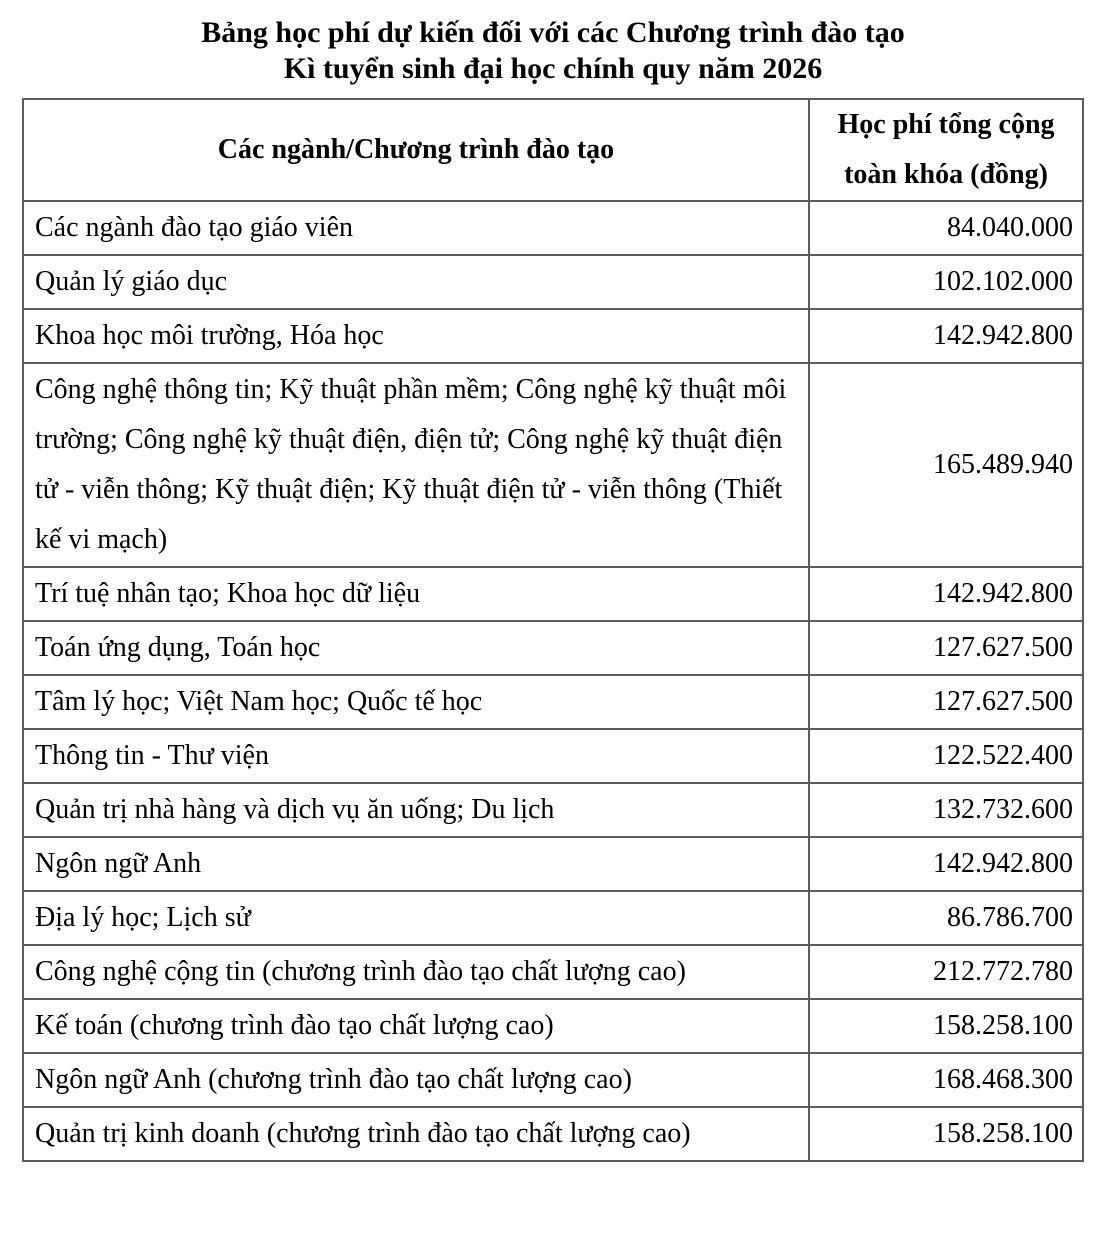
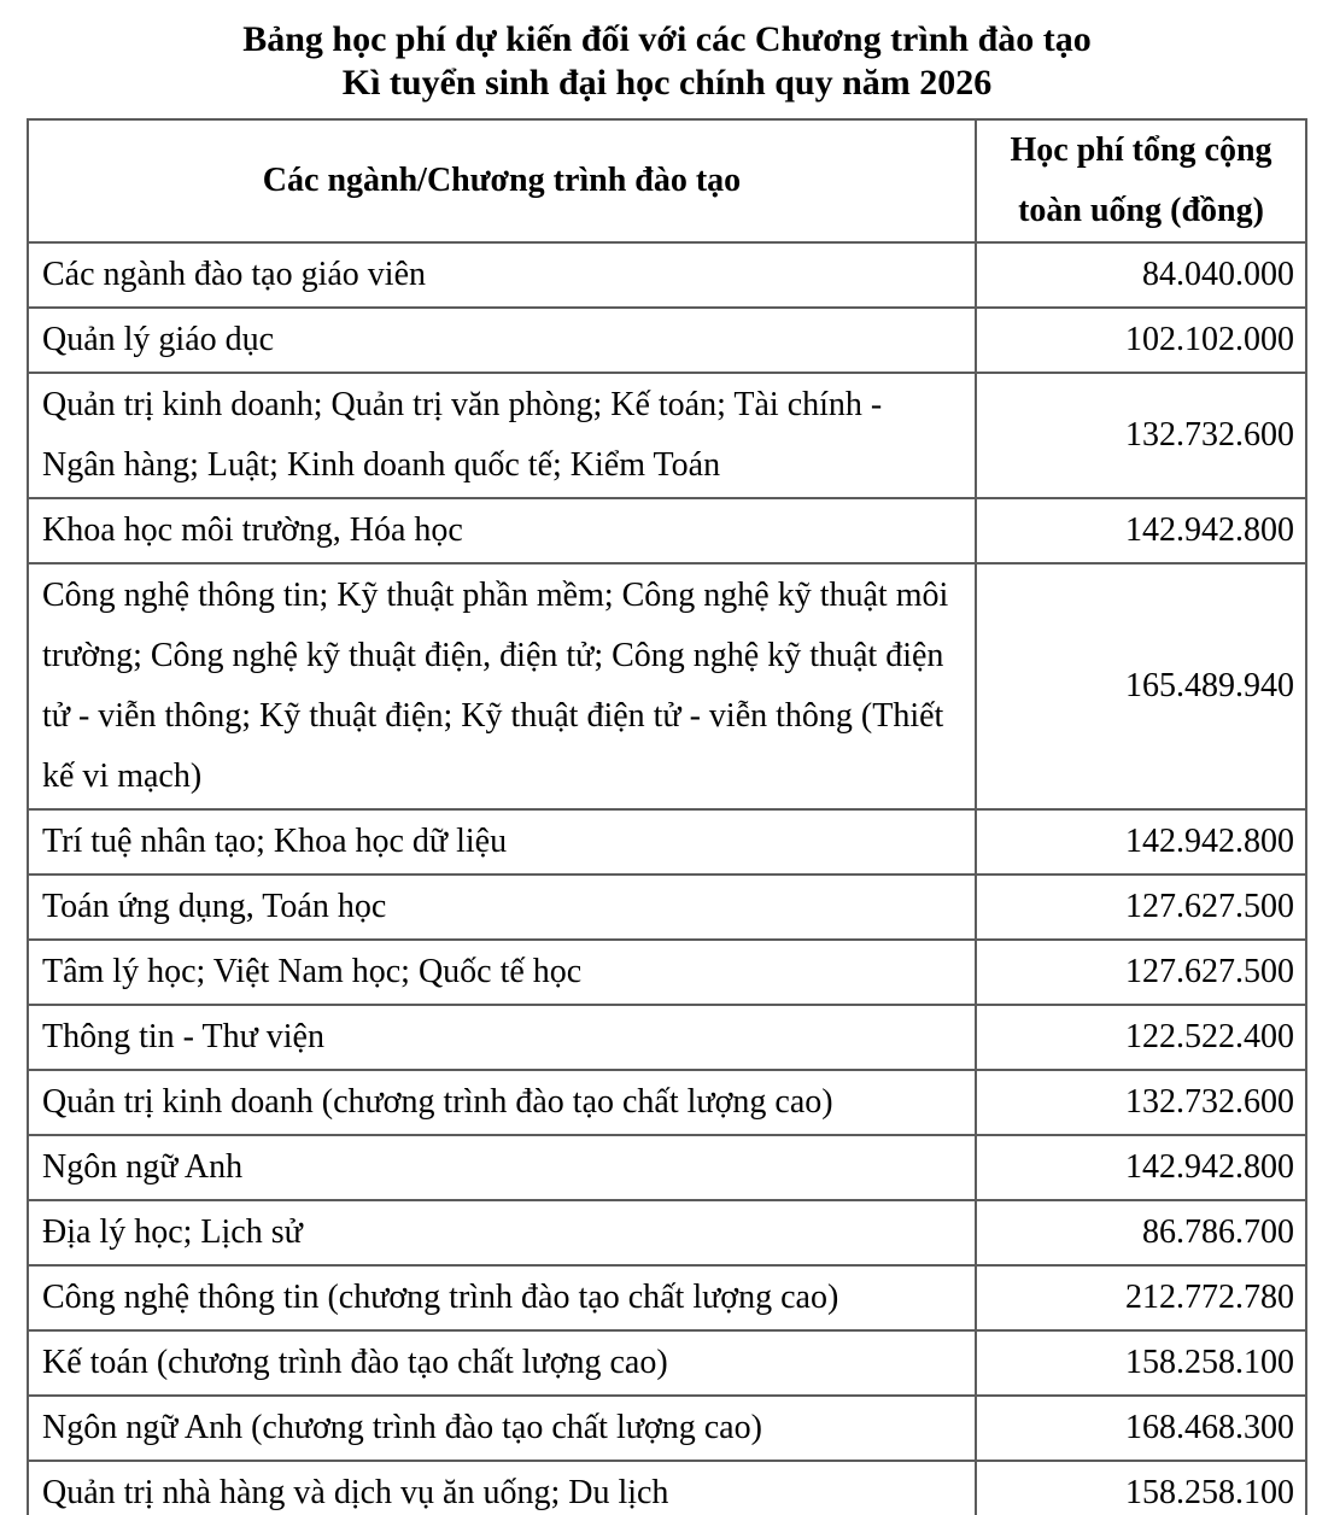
  Bảng học phí dự kiến đối với các Chương trình đào tạo
  Kì tuyển sinh đại học chính quy năm 2026
- Các ngành/Chương trình đào tạo	Học phí tổng cộng toàn khóa (đồng)
+ Các ngành/Chương trình đào tạo	Học phí tổng cộng toàn uống (đồng)
  Các ngành đào tạo giáo viên	84.040.000
  Quản lý giáo dục	102.102.000
+ Quản trị kinh doanh; Quản trị văn phòng; Kế toán; Tài chính - Ngân hàng; Luật; Kinh doanh quốc tế; Kiểm Toán	132.732.600
  Khoa học môi trường, Hóa học	142.942.800
  Công nghệ thông tin; Kỹ thuật phần mềm; Công nghệ kỹ thuật môi trường; Công nghệ kỹ thuật điện, điện tử; Công nghệ kỹ thuật điện tử - viễn thông; Kỹ thuật điện; Kỹ thuật điện tử - viễn thông (Thiết kế vi mạch)	165.489.940
  Trí tuệ nhân tạo; Khoa học dữ liệu	142.942.800
  Toán ứng dụng, Toán học	127.627.500
  Tâm lý học; Việt Nam học; Quốc tế học	127.627.500
  Thông tin - Thư viện	122.522.400
- Quản trị nhà hàng và dịch vụ ăn uống; Du lịch	132.732.600
+ Quản trị kinh doanh (chương trình đào tạo chất lượng cao)	132.732.600
  Ngôn ngữ Anh	142.942.800
  Địa lý học; Lịch sử	86.786.700
- Công nghệ cộng tin (chương trình đào tạo chất lượng cao)	212.772.780
+ Công nghệ thông tin (chương trình đào tạo chất lượng cao)	212.772.780
  Kế toán (chương trình đào tạo chất lượng cao)	158.258.100
  Ngôn ngữ Anh (chương trình đào tạo chất lượng cao)	168.468.300
- Quản trị kinh doanh (chương trình đào tạo chất lượng cao)	158.258.100
+ Quản trị nhà hàng và dịch vụ ăn uống; Du lịch	158.258.100
